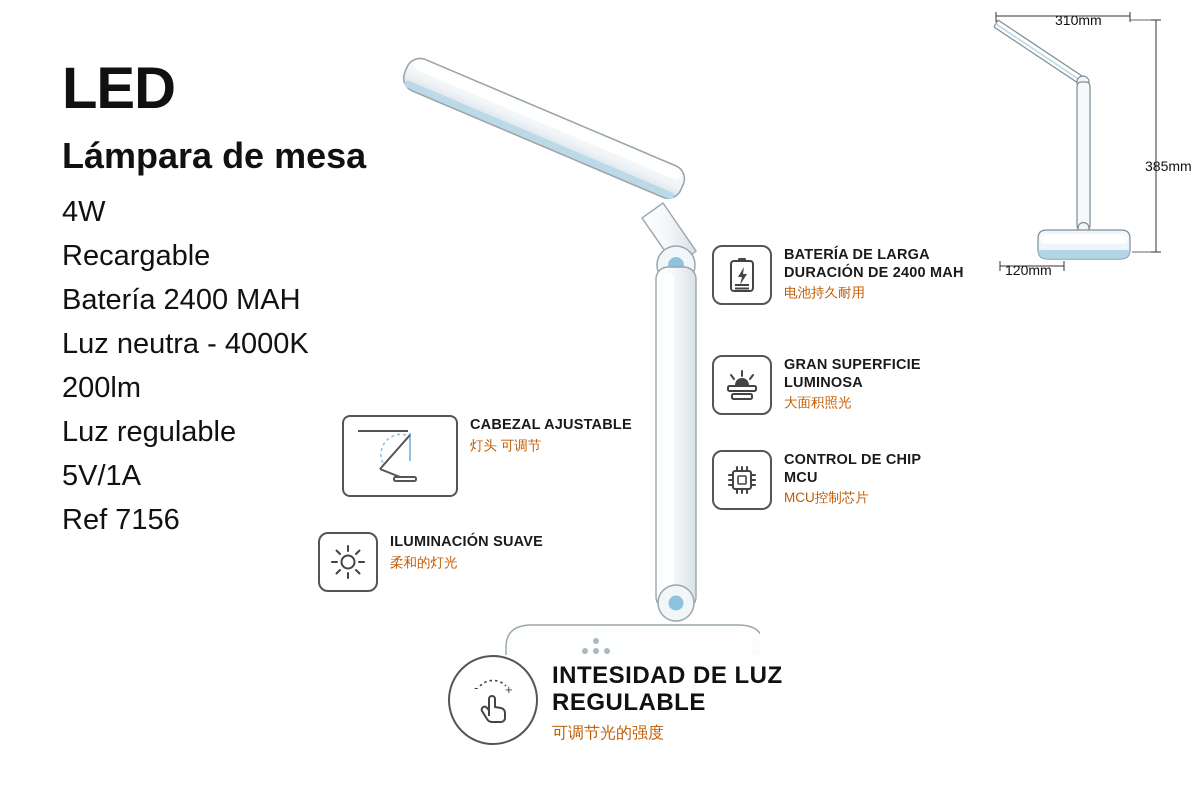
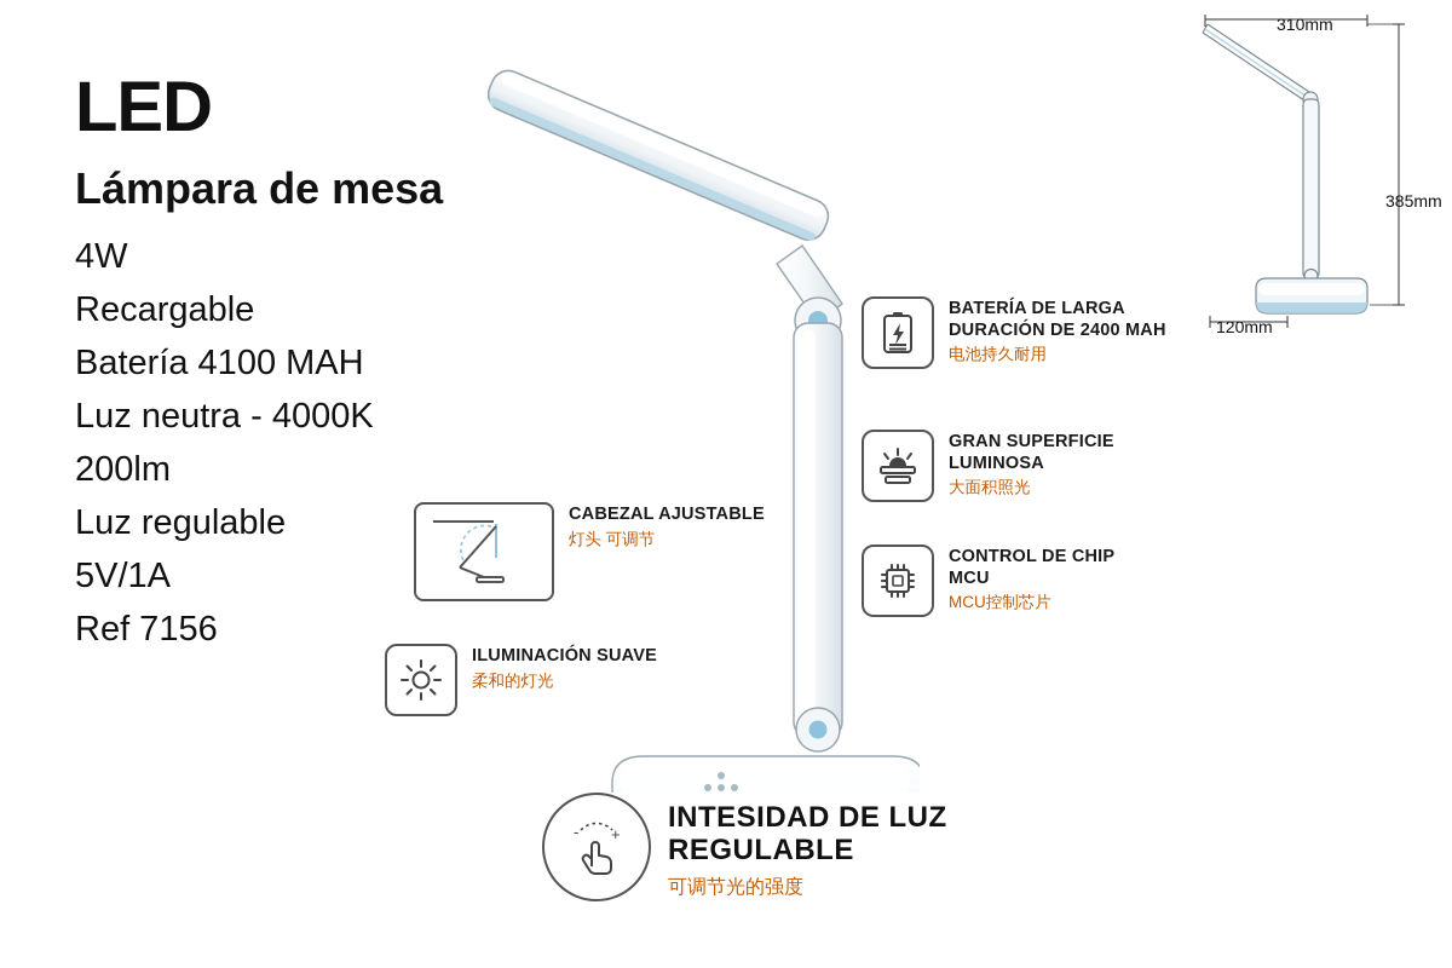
  LED
  Lámpara de mesa
  4W
  Recargable
- Batería 2400 MAH
+ Batería 4100 MAH
  Luz neutra - 4000K
  200lm
  Luz regulable
  5V/1A
  Ref 7156
  BATERÍA DE LARGA DURACIÓN DE 2400 MAH
  电池持久耐用
  GRAN SUPERFICIE LUMINOSA
  大面积照光
  CONTROL DE CHIP MCU
  MCU控制芯片
  CABEZAL AJUSTABLE
  灯头 可调节
  ILUMINACIÓN SUAVE
  柔和的灯光
  -
  +
  INTESIDAD DE LUZ
  REGULABLE
  可调节光的强度
  310mm
  385mm
  120mm
